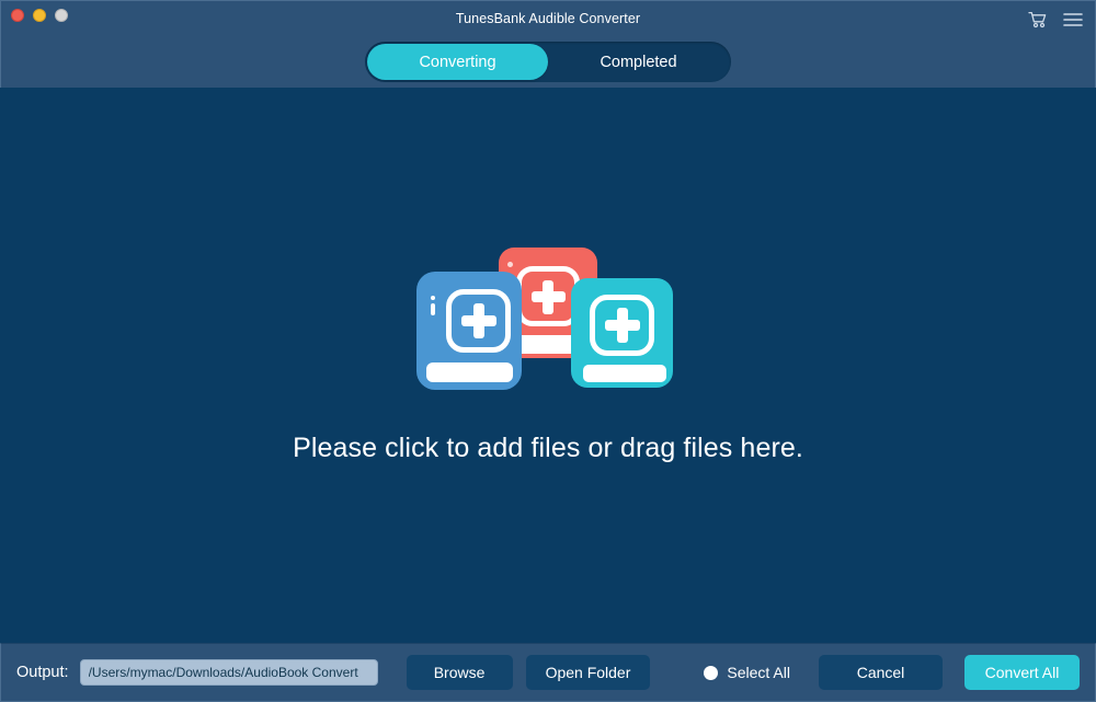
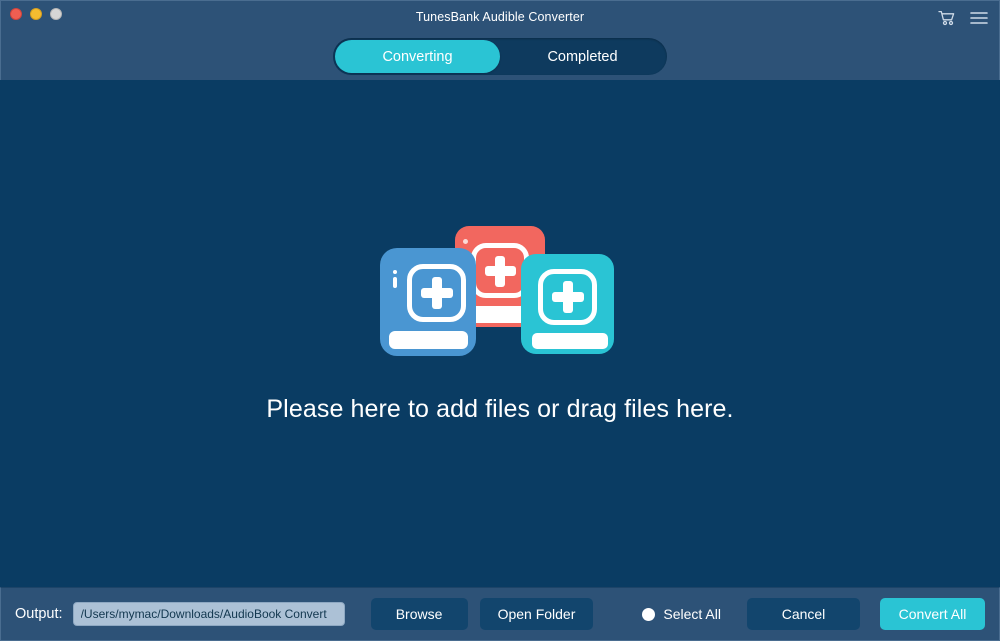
  TunesBank Audible Converter
  Converting
  Completed
- Please click to add files or drag files here.
+ Please here to add files or drag files here.
  Output:
  /Users/mymac/Downloads/AudioBook Convert
  Browse
  Open Folder
  Select All
  Cancel
  Convert All
